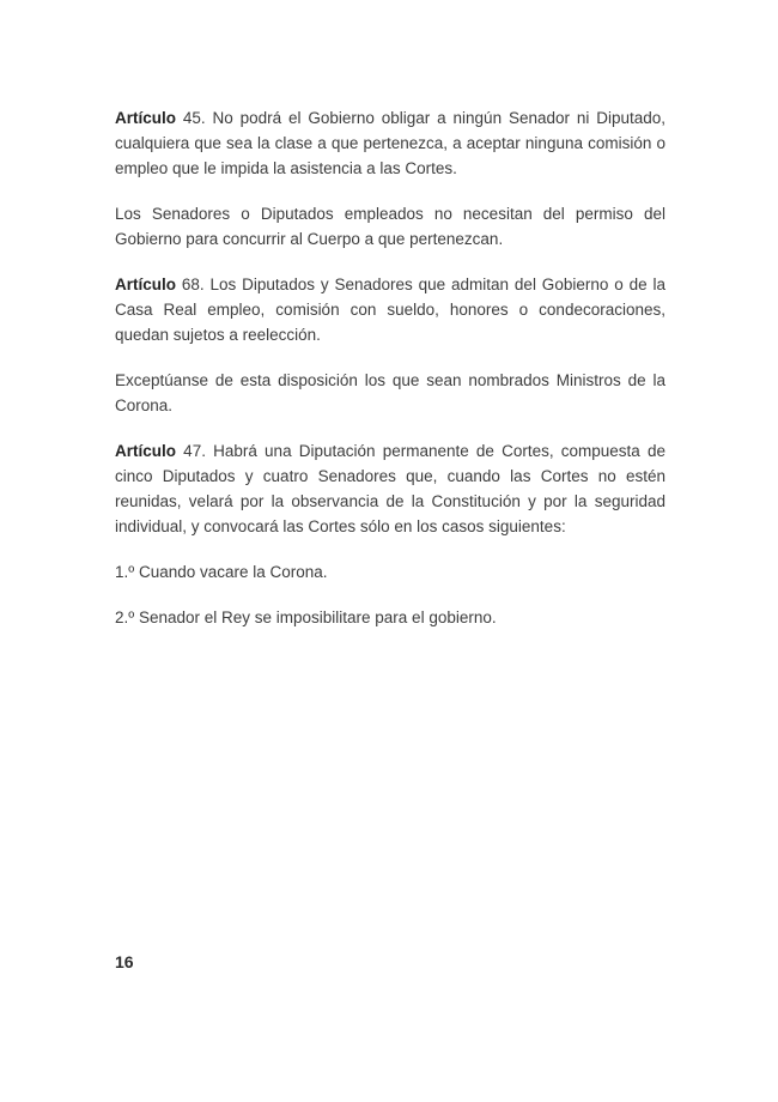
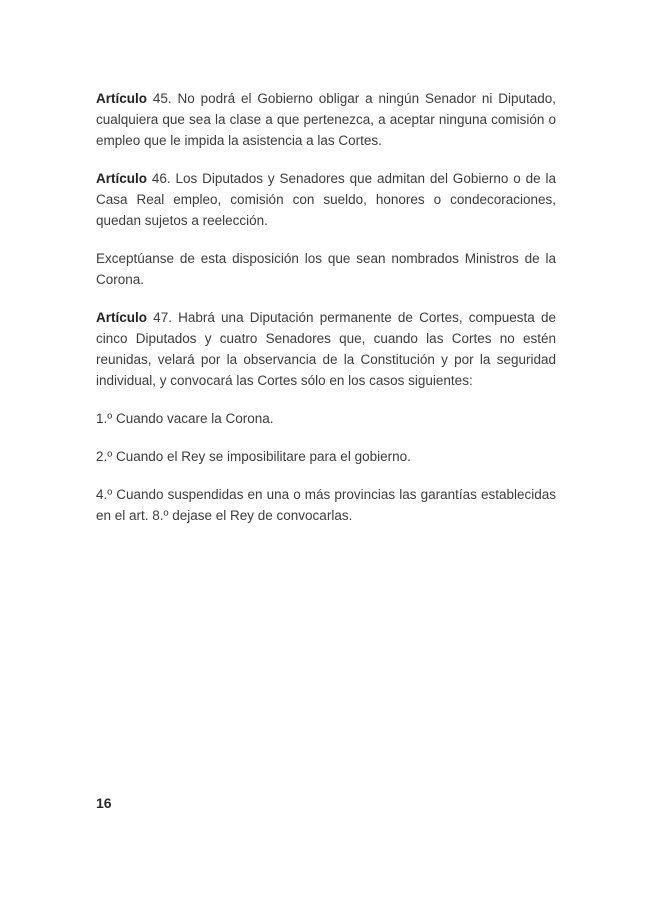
  Artículo 45. No podrá el Gobierno obligar a ningún Senador ni Diputado, cualquiera que sea la clase a que pertenezca, a aceptar ninguna comisión o empleo que le impida la asistencia a las Cortes.
- Los Senadores o Diputados empleados no necesitan del permiso del Gobierno para concurrir al Cuerpo a que pertenezcan.
- Artículo 68. Los Diputados y Senadores que admitan del Gobierno o de la Casa Real empleo, comisión con sueldo, honores o condecoraciones, quedan sujetos a reelección.
+ Artículo 46. Los Diputados y Senadores que admitan del Gobierno o de la Casa Real empleo, comisión con sueldo, honores o condecoraciones, quedan sujetos a reelección.
  Exceptúanse de esta disposición los que sean nombrados Ministros de la Corona.
  Artículo 47. Habrá una Diputación permanente de Cortes, compuesta de cinco Diputados y cuatro Senadores que, cuando las Cortes no estén reunidas, velará por la observancia de la Constitución y por la seguridad individual, y convocará las Cortes sólo en los casos siguientes:
  1.º Cuando vacare la Corona.
- 2.º Senador el Rey se imposibilitare para el gobierno.
+ 2.º Cuando el Rey se imposibilitare para el gobierno.
+ 4.º Cuando suspendidas en una o más provincias las garantías establecidas en el art. 8.º dejase el Rey de convocarlas.
  16
